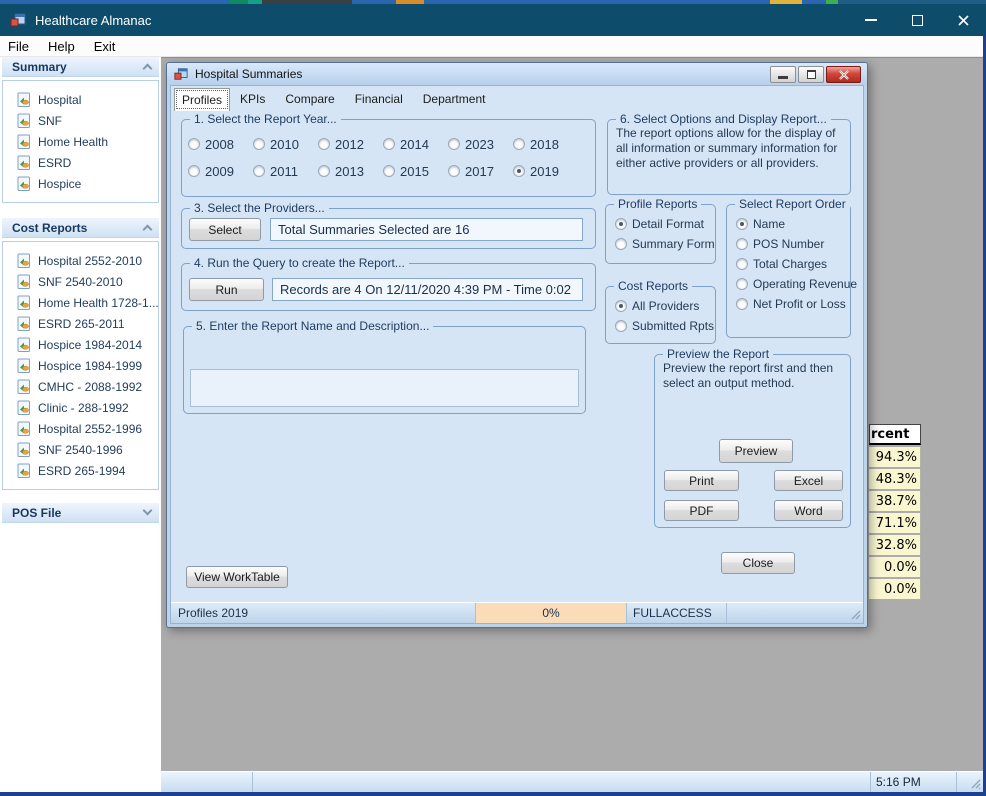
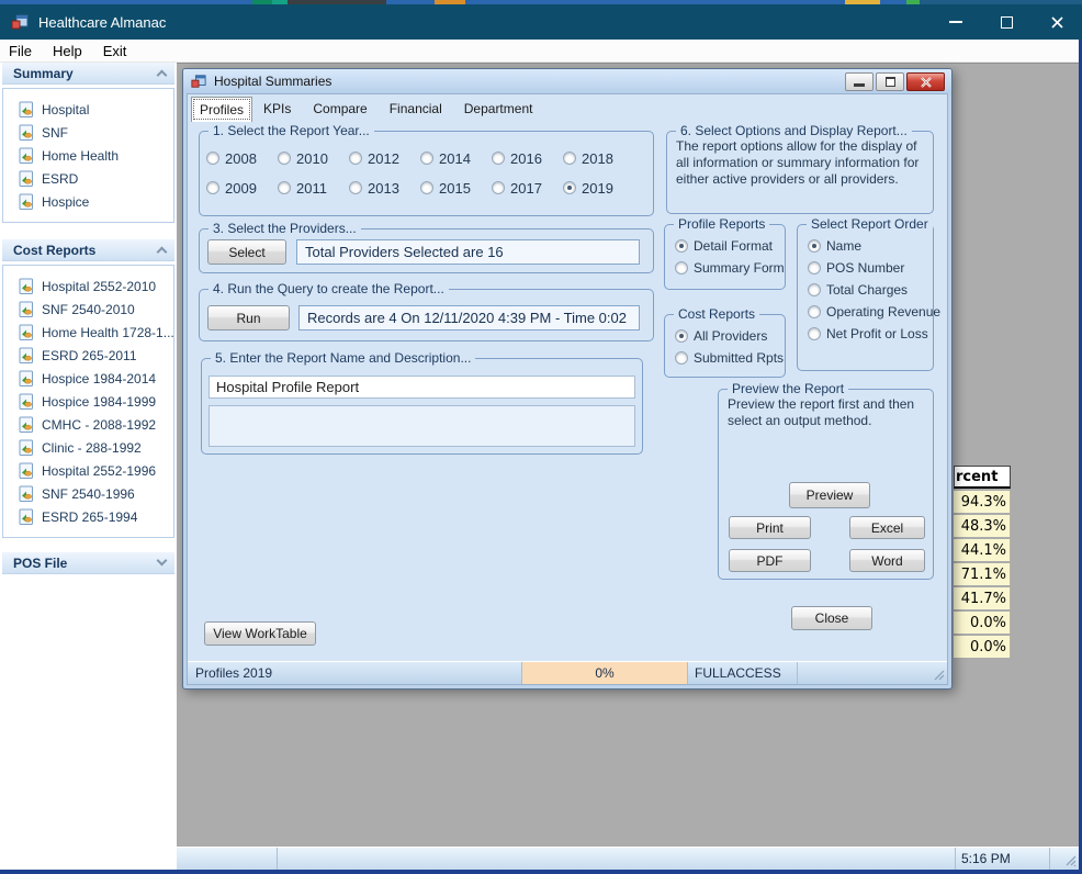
  Healthcare Almanac
  File
  Help
  Exit
  rcent
  94.3%
  48.3%
- 38.7%
+ 44.1%
  71.1%
- 32.8%
+ 41.7%
  0.0%
  0.0%
  Summary
  Hospital
  SNF
  Home Health
  ESRD
  Hospice
  Cost Reports
  Hospital 2552-2010
  SNF 2540-2010
  Home Health 1728-1...
  ESRD 265-2011
  Hospice 1984-2014
  Hospice 1984-1999
  CMHC - 2088-1992
  Clinic - 288-1992
  Hospital 2552-1996
  SNF 2540-1996
  ESRD 265-1994
  POS File
  5:16 PM
  Hospital Summaries
  Profiles
  KPIs
  Compare
  Financial
  Department
  1. Select the Report Year...
  2008
  2010
  2012
  2014
- 2023
+ 2016
  2018
  2009
  2011
  2013
  2015
  2017
  2019
  3. Select the Providers...
  Select
- Total Summaries Selected are 16
+ Total Providers Selected are 16
  4. Run the Query to create the Report...
  Run
  Records are 4 On 12/11/2020 4:39 PM - Time 0:02
  5. Enter the Report Name and Description...
+ Hospital Profile Report
  6. Select Options and Display Report...
  The report options allow for the display of all information or summary information for either active providers or all providers.
  Profile Reports
  Detail Format
  Summary Form
  Cost Reports
  All Providers
  Submitted Rpts
  Select Report Order
  Name
  POS Number
  Total Charges
  Operating Revenue
  Net Profit or Loss
  Preview the Report
  Preview the report first and then select an output method.
  Preview
  Print
  Excel
  PDF
  Word
  Close
  View WorkTable
  Profiles 2019
  0%
  FULLACCESS
